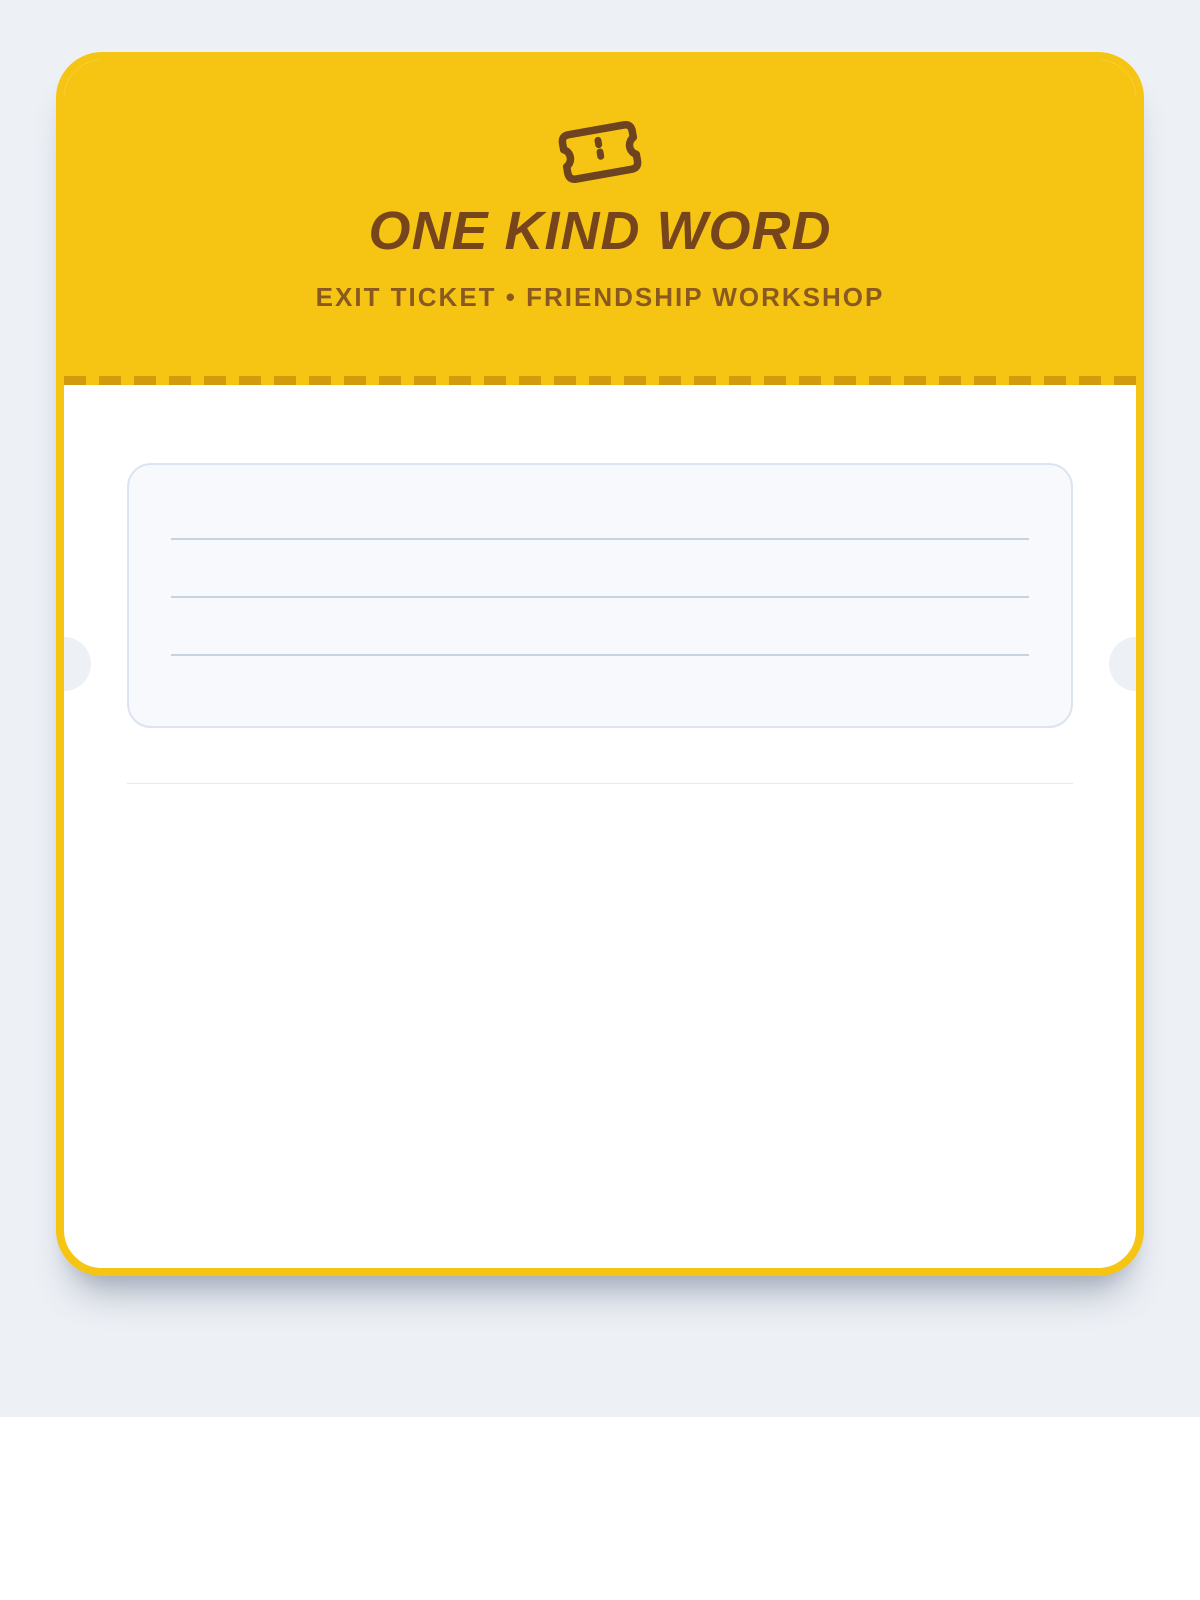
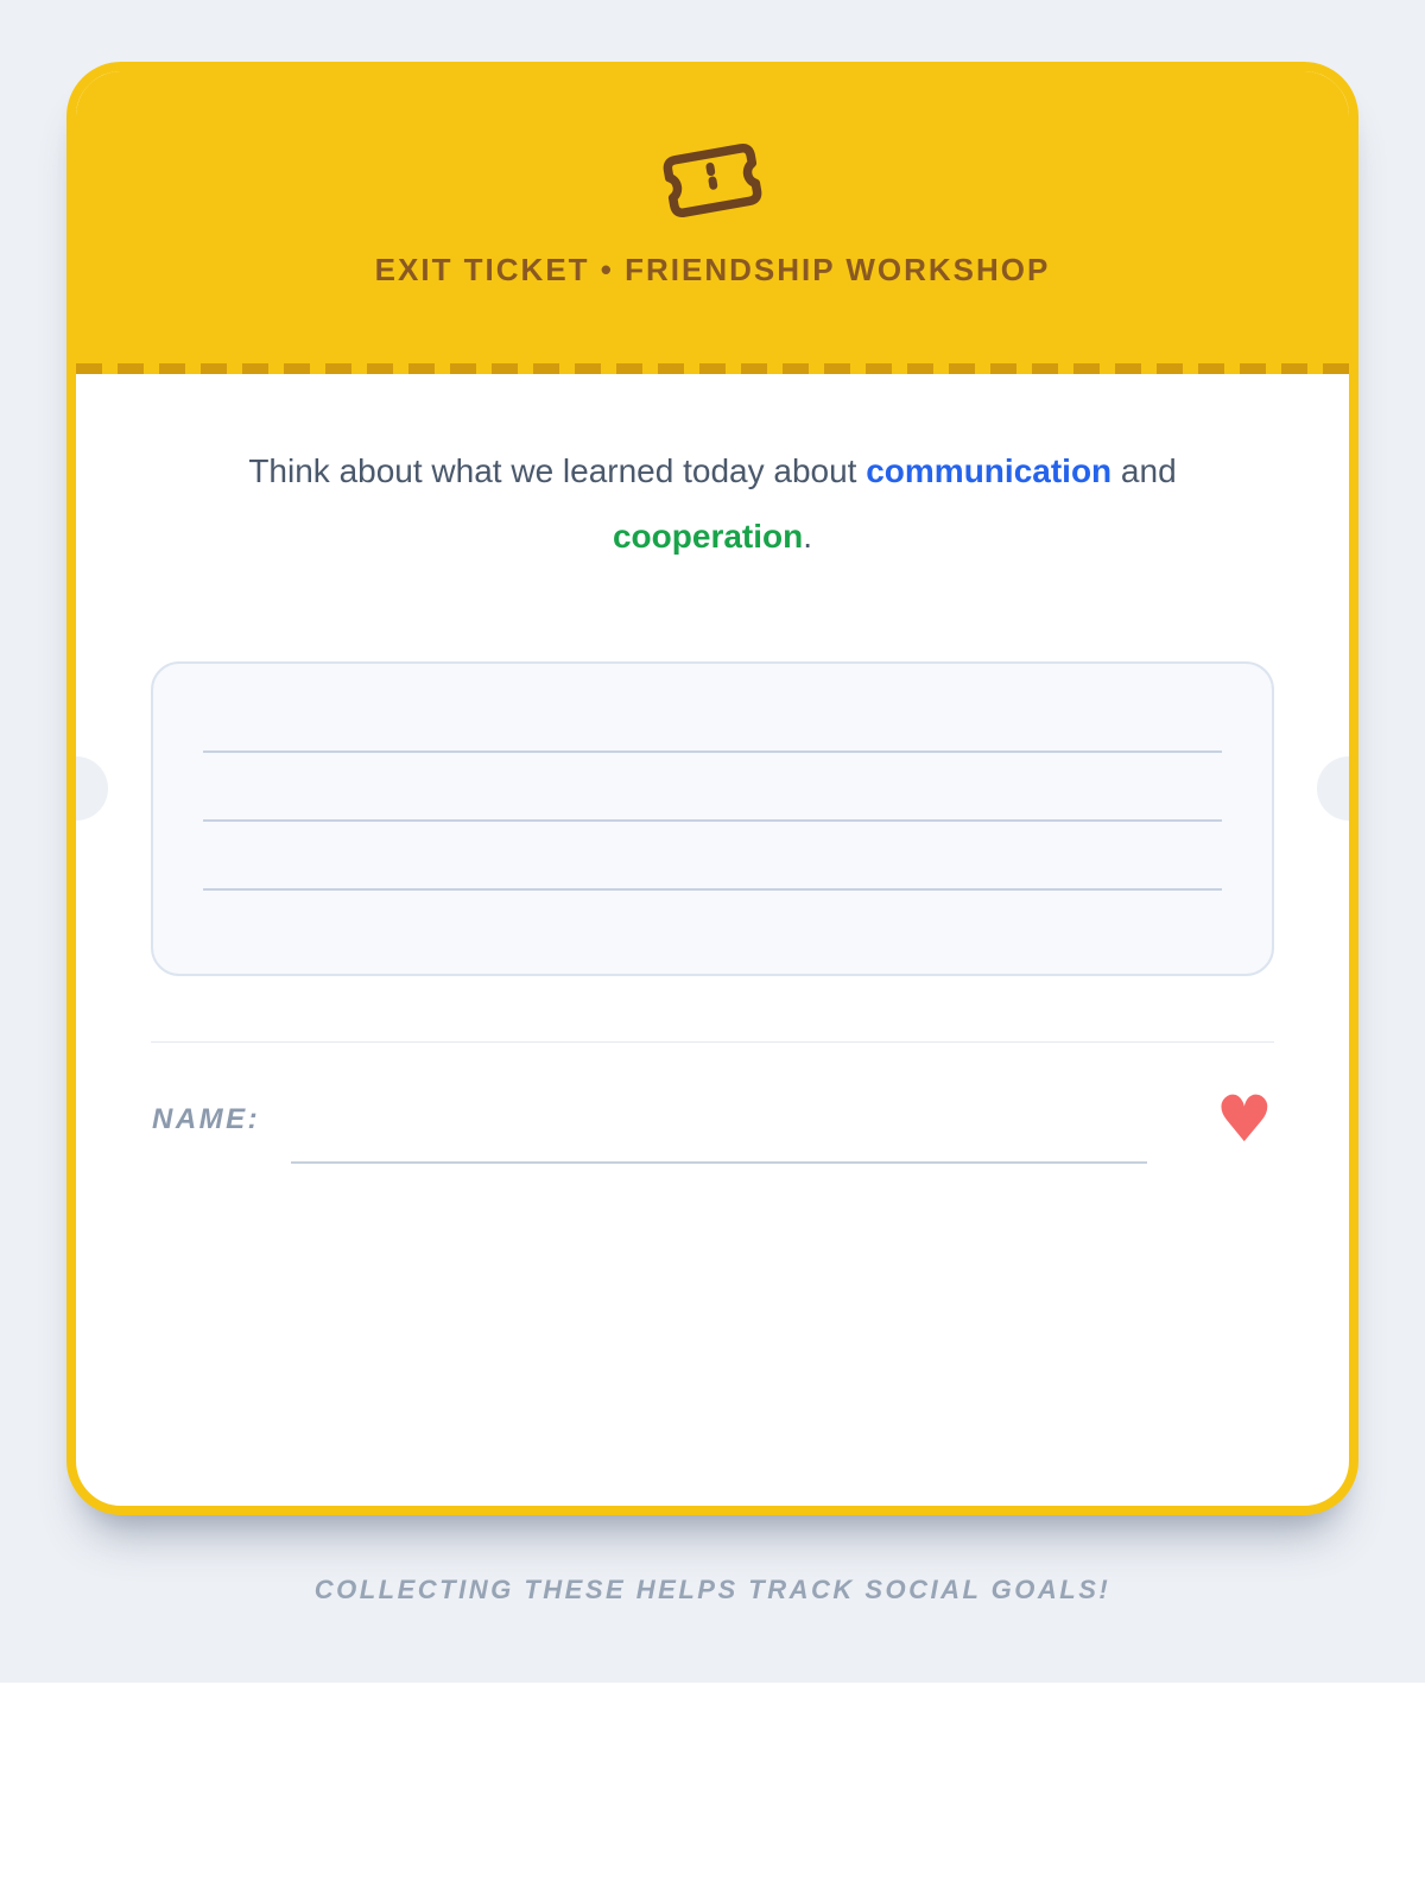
- ONE KIND WORD
  EXIT TICKET • FRIENDSHIP WORKSHOP
+ Think about what we learned today about communication and
+ cooperation.
+ NAME:
+ ♥
+ COLLECTING THESE HELPS TRACK SOCIAL GOALS!
